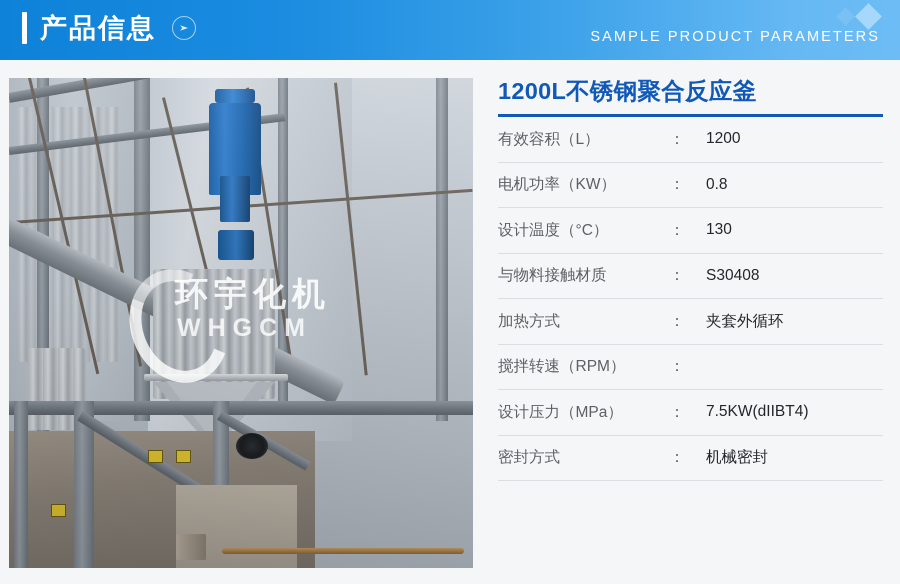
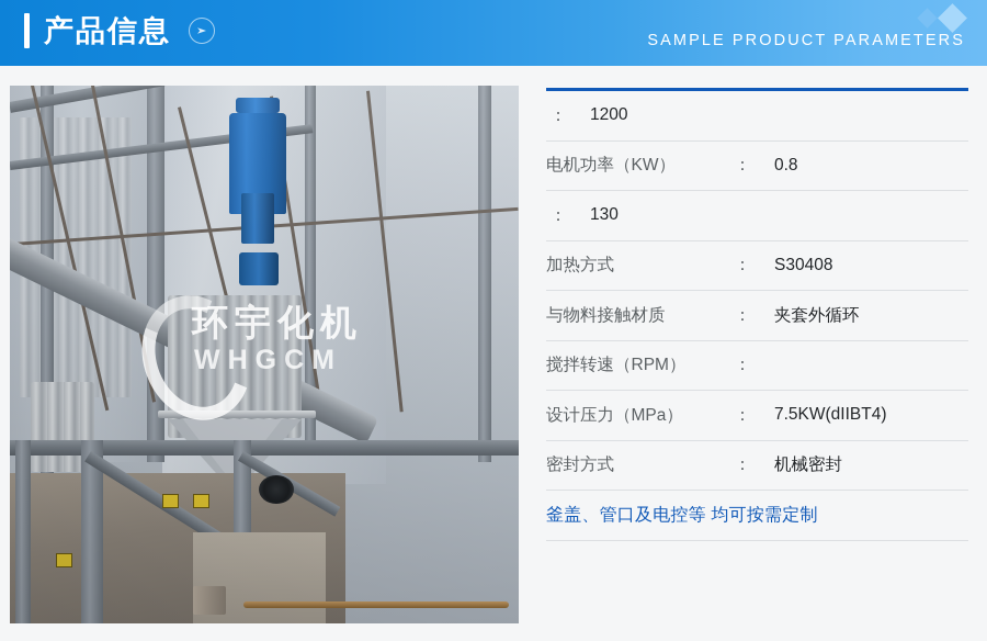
  产品信息
  SAMPLE PRODUCT PARAMETERS
  环宇化机
  WHGCM
- 1200L不锈钢聚合反应釜
- 有效容积（L）
  ：
  1200
  电机功率（KW）
  ：
  0.8
- 设计温度（°C）
  ：
  130
- 与物料接触材质
+ 加热方式
  ：
  S30408
- 加热方式
+ 与物料接触材质
  ：
  夹套外循环
  搅拌转速（RPM）
  ：
  设计压力（MPa）
  ：
  7.5KW(dIIBT4)
  密封方式
  ：
  机械密封
+ 釜盖、管口及电控等 均可按需定制
